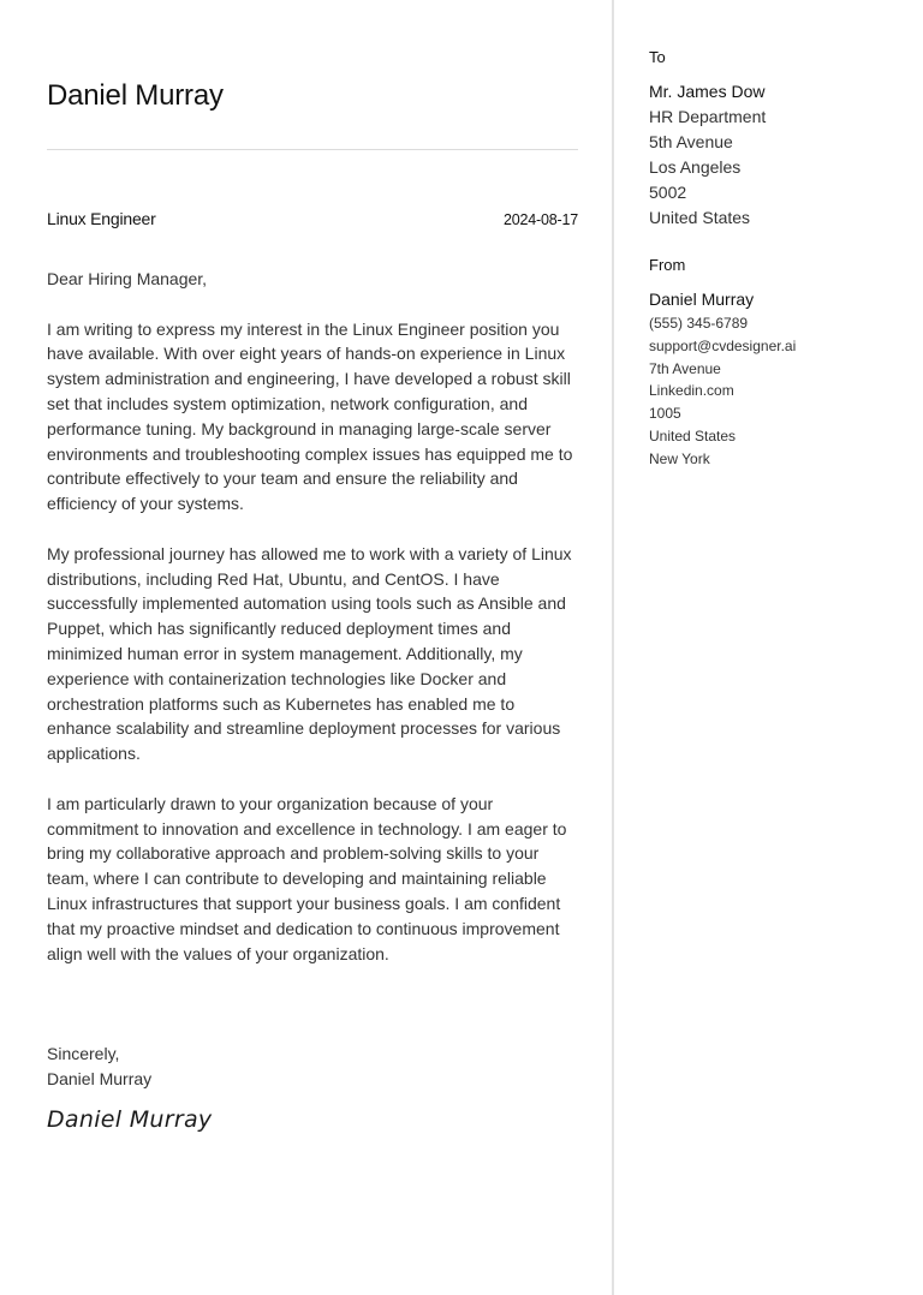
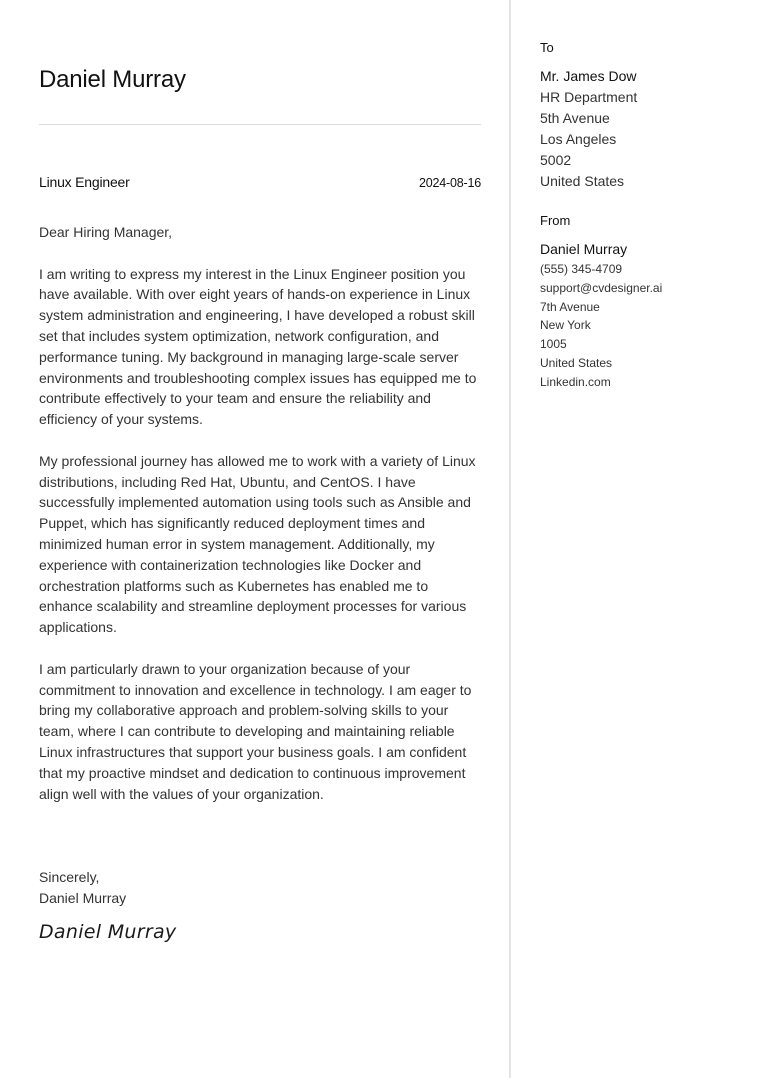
  Daniel Murray
  Linux Engineer
- 2024-08-17
+ 2024-08-16
  Dear Hiring Manager,
  I am writing to express my interest in the Linux Engineer position you have available. With over eight years of hands-on experience in Linux system administration and engineering, I have developed a robust skill set that includes system optimization, network configuration, and performance tuning. My background in managing large-scale server environments and troubleshooting complex issues has equipped me to contribute effectively to your team and ensure the reliability and efficiency of your systems.
  My professional journey has allowed me to work with a variety of Linux distributions, including Red Hat, Ubuntu, and CentOS. I have successfully implemented automation using tools such as Ansible and Puppet, which has significantly reduced deployment times and minimized human error in system management. Additionally, my experience with containerization technologies like Docker and orchestration platforms such as Kubernetes has enabled me to enhance scalability and streamline deployment processes for various applications.
  I am particularly drawn to your organization because of your commitment to innovation and excellence in technology. I am eager to bring my collaborative approach and problem-solving skills to your team, where I can contribute to developing and maintaining reliable Linux infrastructures that support your business goals. I am confident that my proactive mindset and dedication to continuous improvement align well with the values of your organization.
  Sincerely,
  Daniel Murray
  Daniel Murray
  To
  Mr. James Dow
  HR Department
  5th Avenue
  Los Angeles
  5002
  United States
  From
  Daniel Murray
- (555) 345-6789
+ (555) 345-4709
  support@cvdesigner.ai
  7th Avenue
- Linkedin.com
+ New York
  1005
  United States
- New York
+ Linkedin.com
